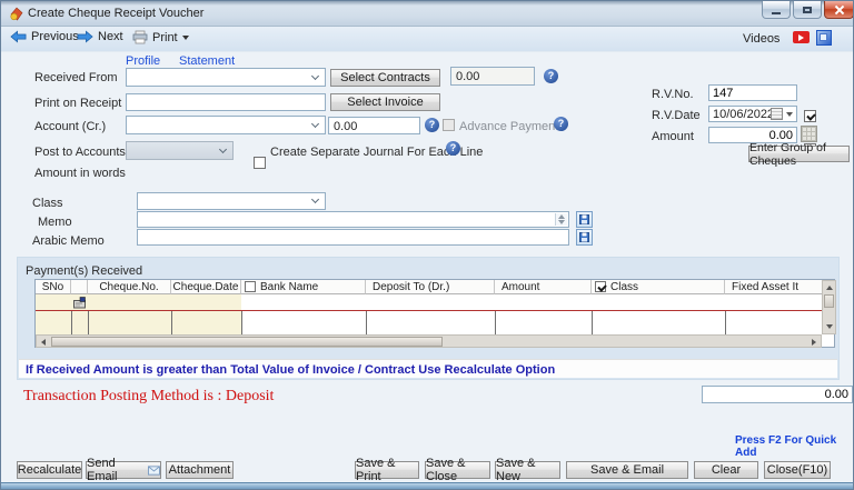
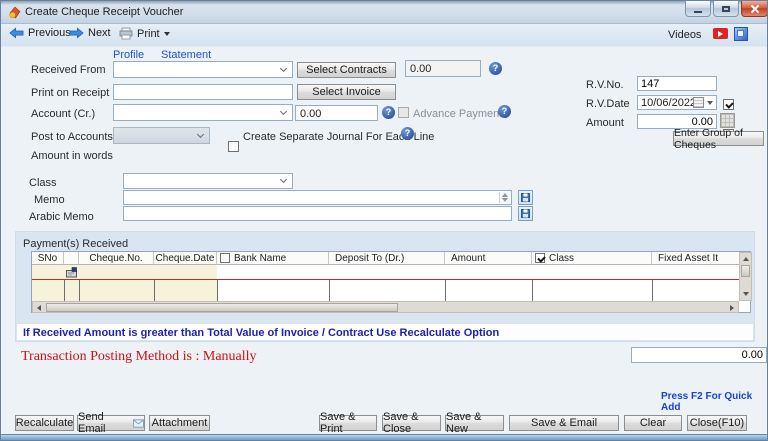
  Create Cheque Receipt Voucher
  Previous
  Next
  Print
  Videos
  Profile
  Statement
  Received From
  Select Contracts
  0.00
  Print on Receipt
  Select Invoice
  Account (Cr.)
  0.00
  Advance Paymen
  Post to Accounts
  Create Separate Journal For Ea Line
  R.V.No.
  147
  R.V.Date
  10/06/202
  Amount
  0.00
  Enter Group of Cheques
  Amount in words
  Class
  Memo
  Arabic Memo
  Payment(s) Received
  SNo
  Cheque.No.
  Cheque.Date
  Bank Name
  Deposit To (Dr.)
  Amount
  Class
  Fixed Asset It
  If Received Amount is greater than Total Value of Invoice / Contract Use Recalculate Option
- Transaction Posting Method is : Deposit
+ Transaction Posting Method is : Manually
  0.00
  Press F2 For Quick Add
  Recalculate
  Send Email
  Attachment
  Save & Print
  Save & Close
  Save & New
  Save & Email
  Clear
  Close(F10)
